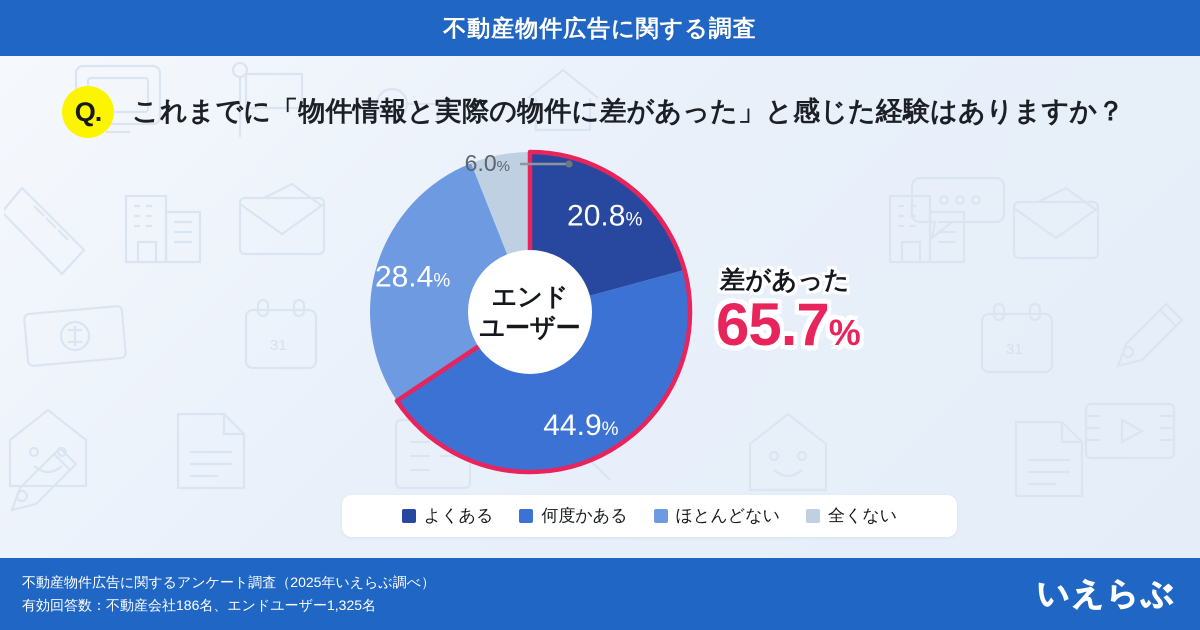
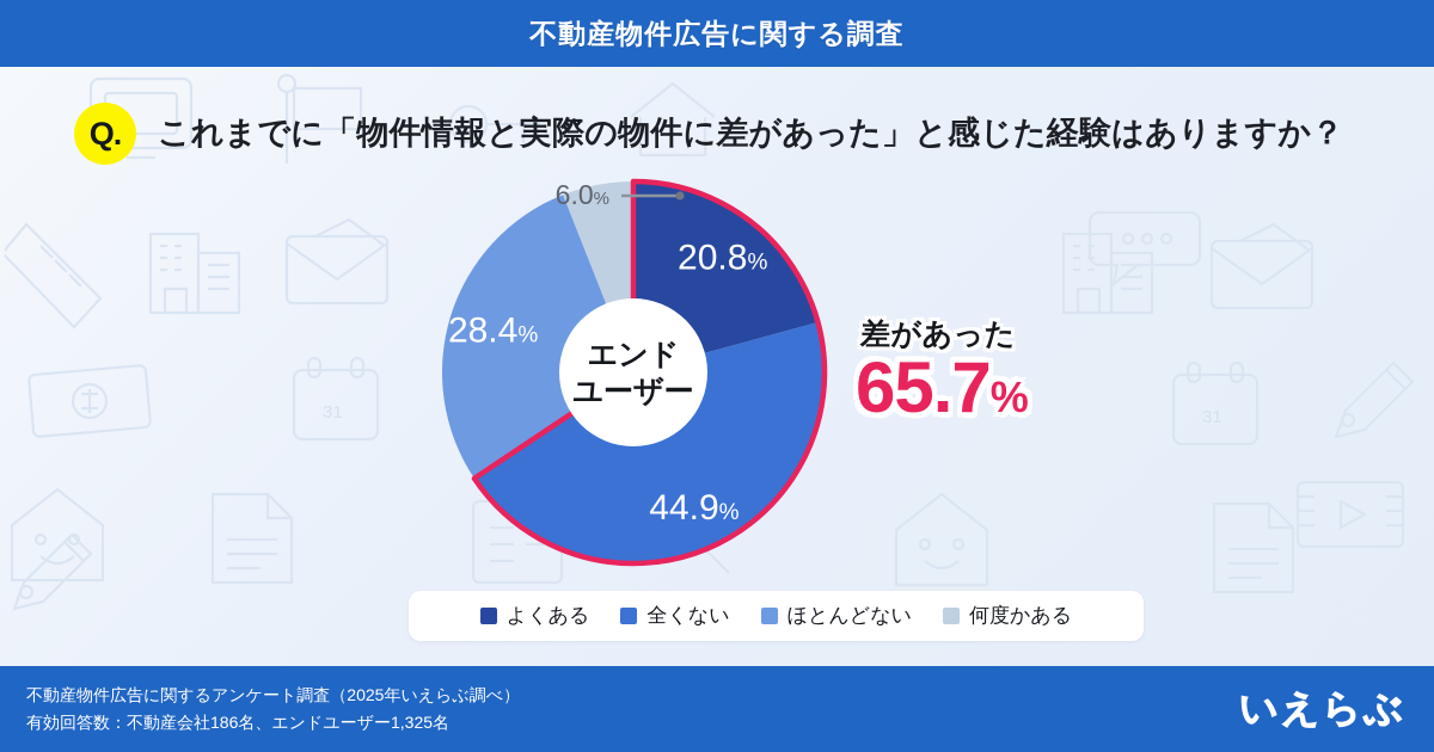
  不動産物件広告に関する調査
  Q.
  これまでに「物件情報と実際の物件に差があった」と感じた経験はありますか？
  20.8%
  44.9%
  28.4%
  6.0%
  エンド
  ユーザー
  差があった
  65.7%
  よくある
- 何度かある
+ 全くない
  ほとんどない
- 全くない
+ 何度かある
  不動産物件広告に関するアンケート調査（2025年いえらぶ調べ）
  有効回答数：不動産会社186名、エンドユーザー1,325名
  いえらぶ
